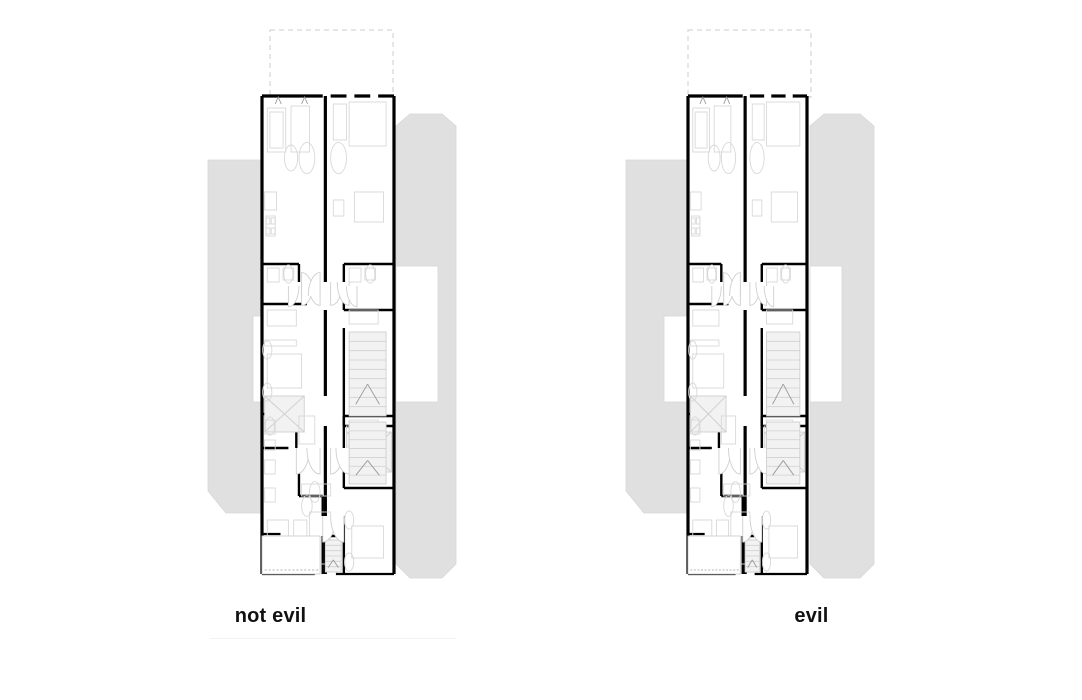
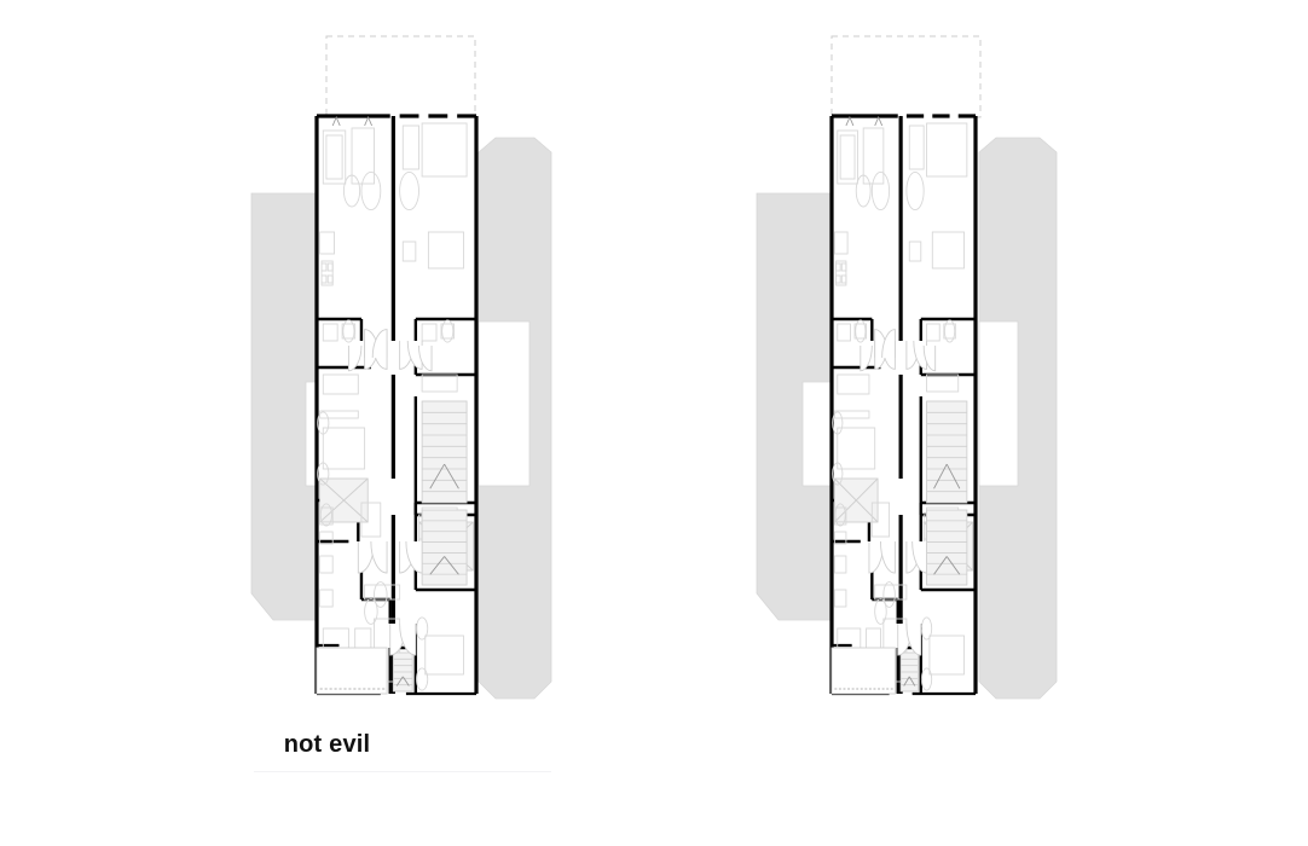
  not evil
- evil
